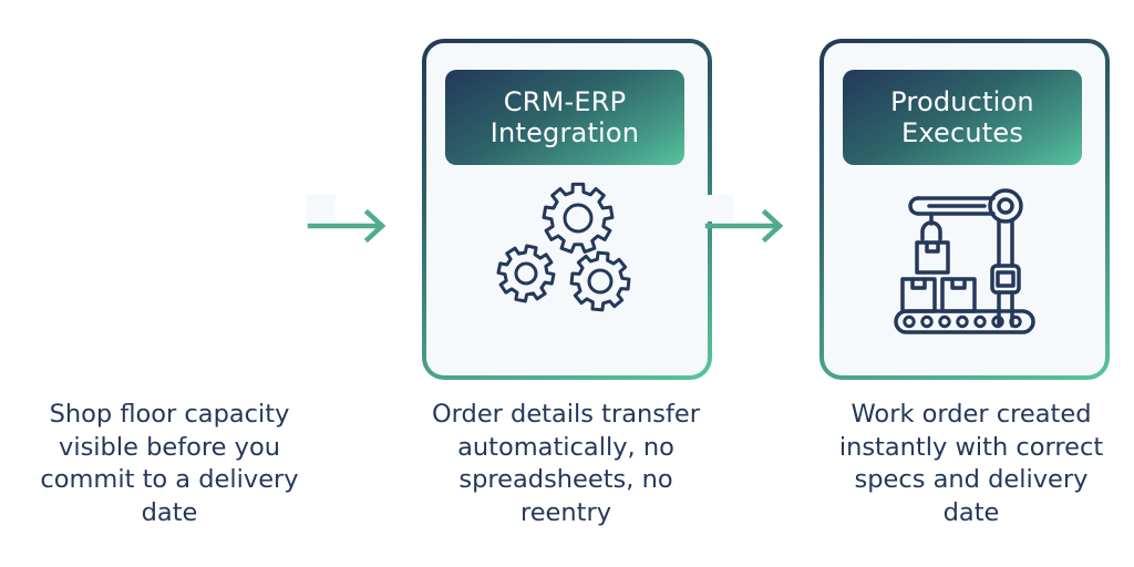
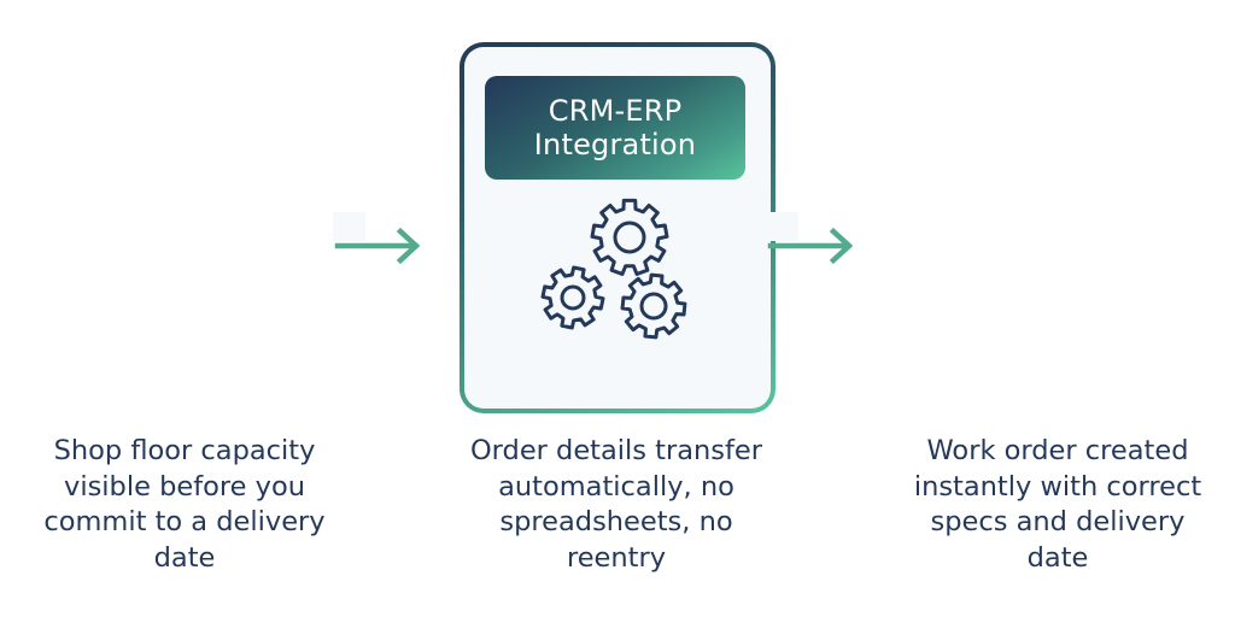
  CRM-ERP
  Integration
- Production
- Executes
  Shop floor capacity visible before you commit to a delivery date
  Order details transfer automatically, no spreadsheets, no reentry
  Work order created instantly with correct specs and delivery date
